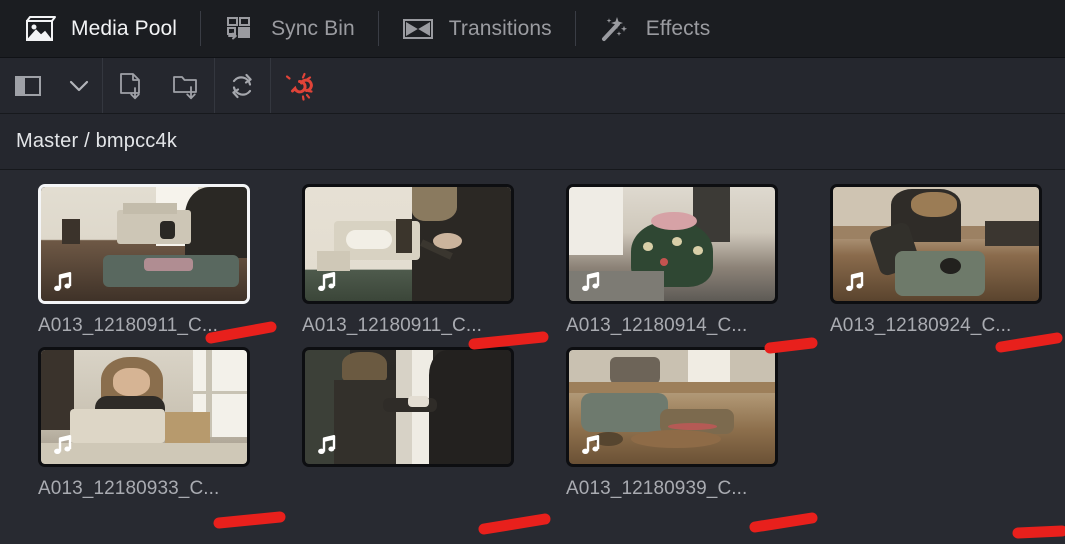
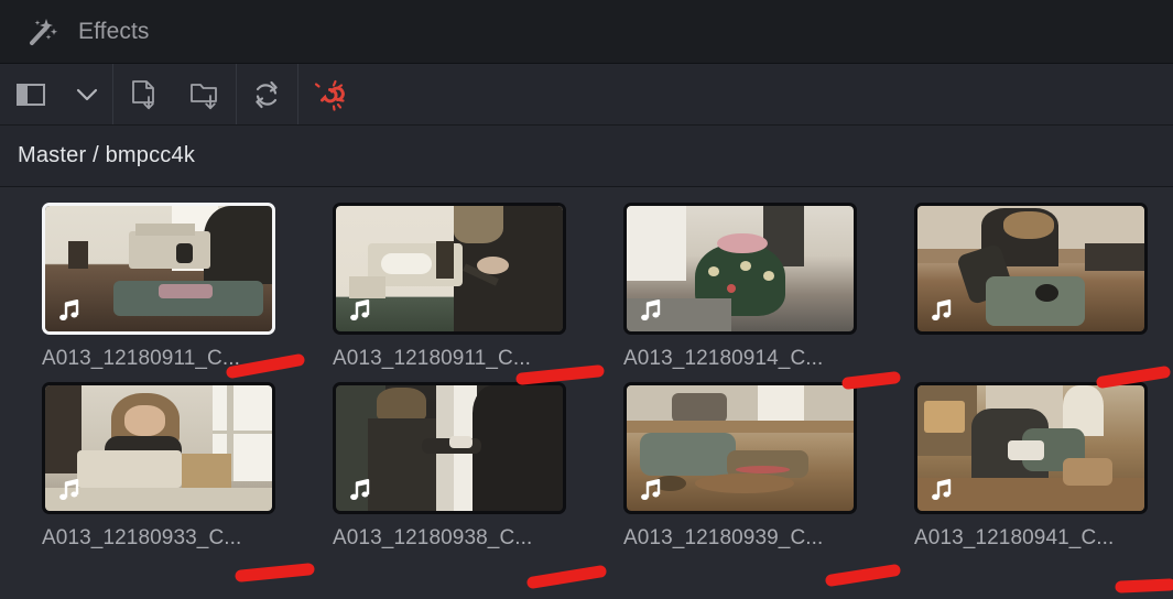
- Media Pool
- Sync Bin
- Transitions
  Effects
  Master / bmpcc4k
  A013_12180911_C...
  A013_12180911_C...
  A013_12180914_C...
- A013_12180924_C...
  A013_12180933_C...
+ A013_12180938_C...
  A013_12180939_C...
+ A013_12180941_C...
